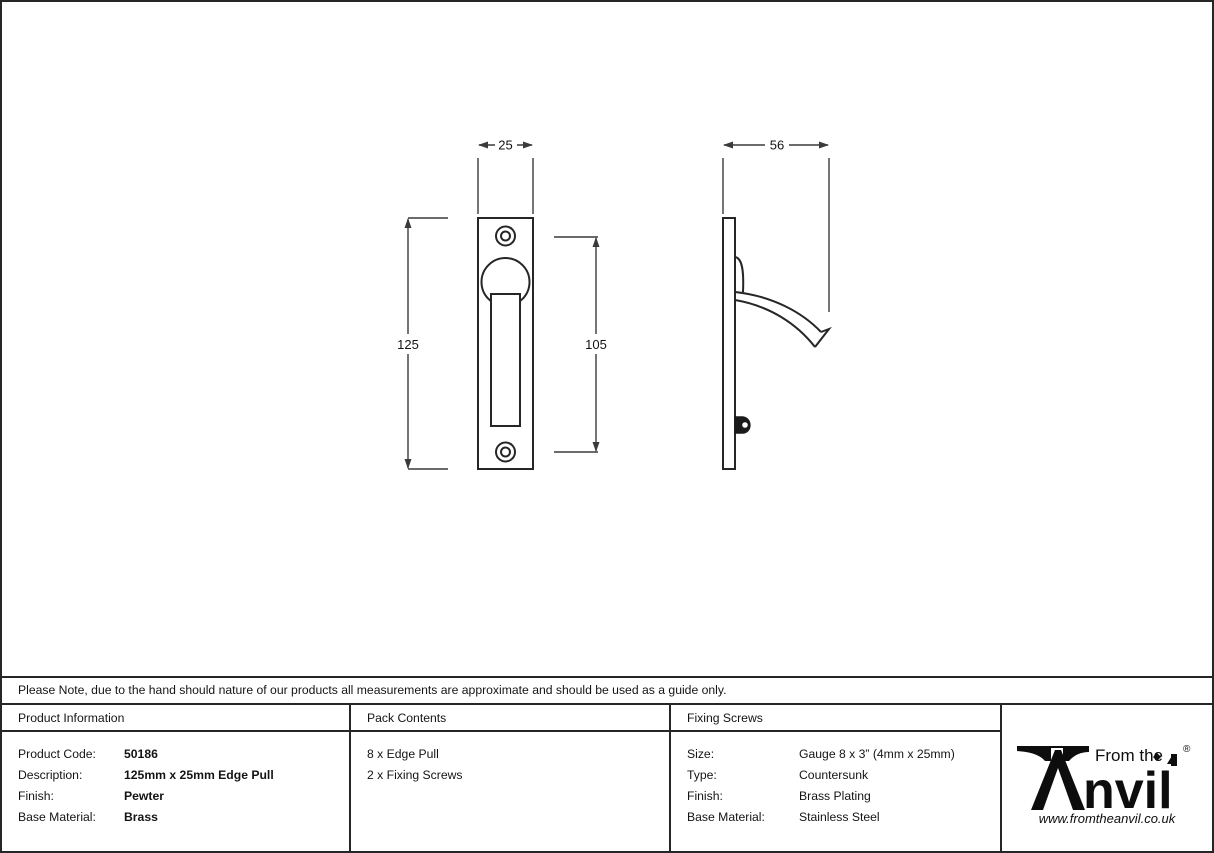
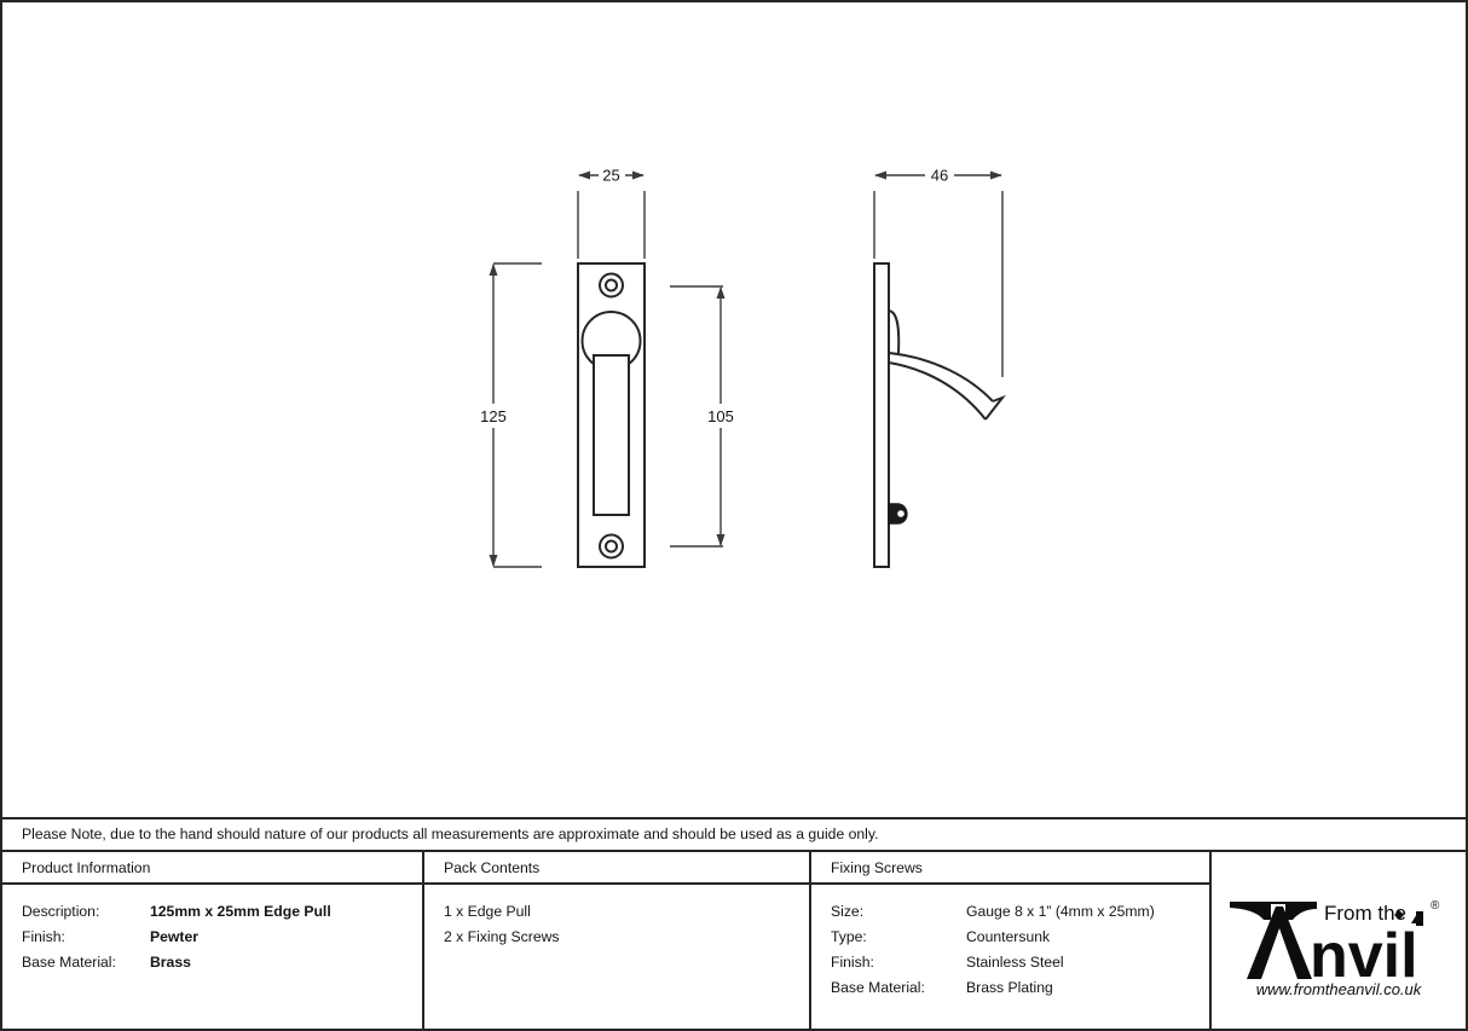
  25
  125
  105
- 56
+ 46
  Please Note, due to the hand should nature of our products all measurements are approximate and should be used as a guide only.
  Product Information
- Product Code:
- 50186
  Description:
  125mm x 25mm Edge Pull
  Finish:
  Pewter
  Base Material:
  Brass
  Pack Contents
- 8 x Edge Pull
+ 1 x Edge Pull
  2 x Fixing Screws
  Fixing Screws
  Size:
- Gauge 8 x 3” (4mm x 25mm)
+ Gauge 8 x 1” (4mm x 25mm)
  Type:
  Countersunk
  Finish:
- Brass Plating
+ Stainless Steel
  Base Material:
- Stainless Steel
+ Brass Plating
  From th
  ®
  nvil
  www.fromtheanvil.co.uk
